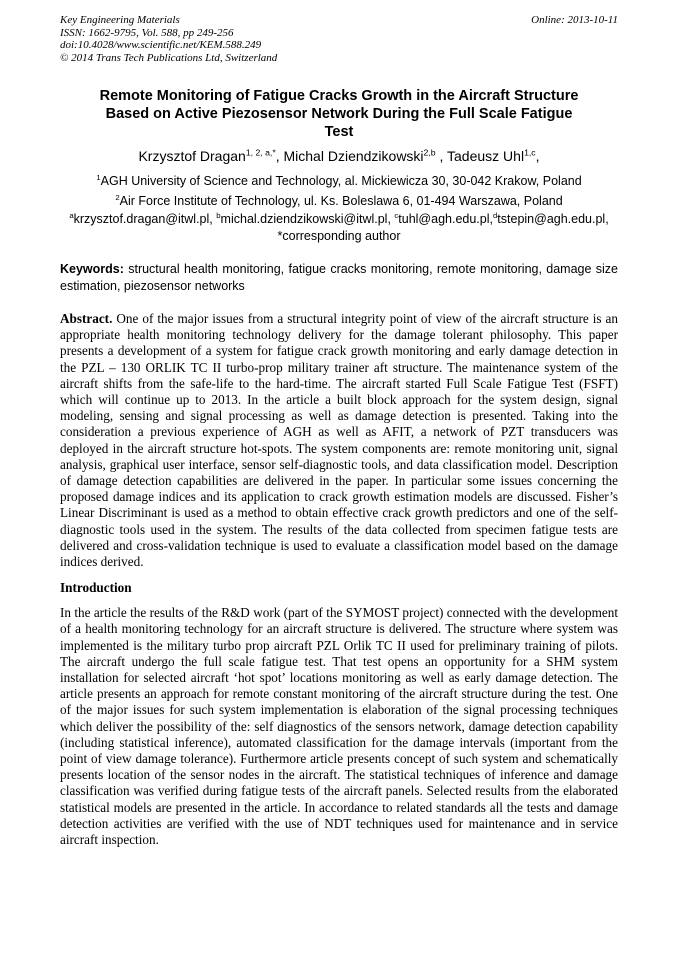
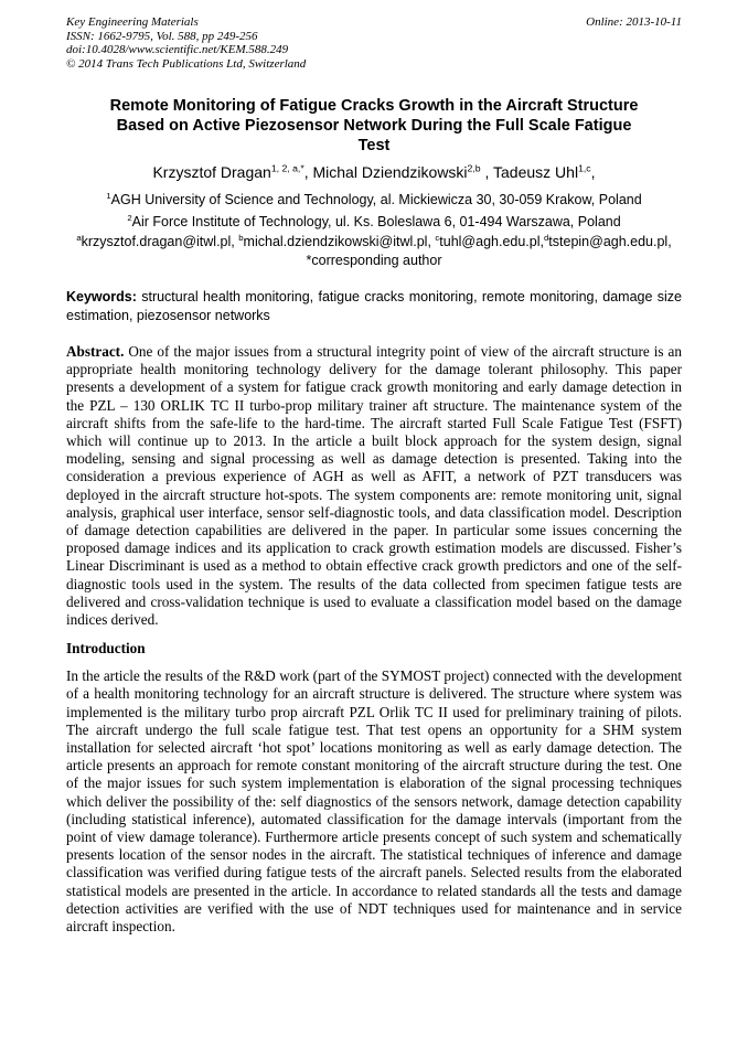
  Key Engineering Materials
  ISSN: 1662-9795, Vol. 588, pp 249-256
  doi:10.4028/www.scientific.net/KEM.588.249
  © 2014 Trans Tech Publications Ltd, Switzerland
  Online: 2013-10-11
  Remote Monitoring of Fatigue Cracks Growth in the Aircraft Structure
  Based on Active Piezosensor Network During the Full Scale Fatigue
  Test
  Krzysztof Dragan1, 2, a,*, Michal Dziendzikowski2,b , Tadeusz Uhl1,c,
- 1AGH University of Science and Technology, al. Mickiewicza 30, 30-042 Krakow, Poland
+ 1AGH University of Science and Technology, al. Mickiewicza 30, 30-059 Krakow, Poland
  2Air Force Institute of Technology, ul. Ks. Boleslawa 6, 01-494 Warszawa, Poland
  akrzysztof.dragan@itwl.pl, bmichal.dziendzikowski@itwl.pl, ctuhl@agh.edu.pl,dtstepin@agh.edu.pl,
  *corresponding author
  Keywords: structural health monitoring, fatigue cracks monitoring, remote monitoring, damage size estimation, piezosensor networks
  Abstract. One of the major issues from a structural integrity point of view of the aircraft structure is an appropriate health monitoring technology delivery for the damage tolerant philosophy. This paper presents a development of a system for fatigue crack growth monitoring and early damage detection in the PZL – 130 ORLIK TC II turbo-prop military trainer aft structure. The maintenance system of the aircraft shifts from the safe-life to the hard-time. The aircraft started Full Scale Fatigue Test (FSFT) which will continue up to 2013. In the article a built block approach for the system design, signal modeling, sensing and signal processing as well as damage detection is presented. Taking into the consideration a previous experience of AGH as well as AFIT, a network of PZT transducers was deployed in the aircraft structure hot-spots. The system components are: remote monitoring unit, signal analysis, graphical user interface, sensor self-diagnostic tools, and data classification model. Description of damage detection capabilities are delivered in the paper. In particular some issues concerning the proposed damage indices and its application to crack growth estimation models are discussed. Fisher’s Linear Discriminant is used as a method to obtain effective crack growth predictors and one of the self-diagnostic tools used in the system. The results of the data collected from specimen fatigue tests are delivered and cross-validation technique is used to evaluate a classification model based on the damage indices derived.
  Introduction
  In the article the results of the R&D work (part of the SYMOST project) connected with the development of a health monitoring technology for an aircraft structure is delivered. The structure where system was implemented is the military turbo prop aircraft PZL Orlik TC II used for preliminary training of pilots. The aircraft undergo the full scale fatigue test. That test opens an opportunity for a SHM system installation for selected aircraft ‘hot spot’ locations monitoring as well as early damage detection. The article presents an approach for remote constant monitoring of the aircraft structure during the test. One of the major issues for such system implementation is elaboration of the signal processing techniques which deliver the possibility of the: self diagnostics of the sensors network, damage detection capability (including statistical inference), automated classification for the damage intervals (important from the point of view damage tolerance). Furthermore article presents concept of such system and schematically presents location of the sensor nodes in the aircraft. The statistical techniques of inference and damage classification was verified during fatigue tests of the aircraft panels. Selected results from the elaborated statistical models are presented in the article. In accordance to related standards all the tests and damage detection activities are verified with the use of NDT techniques used for maintenance and in service aircraft inspection.
